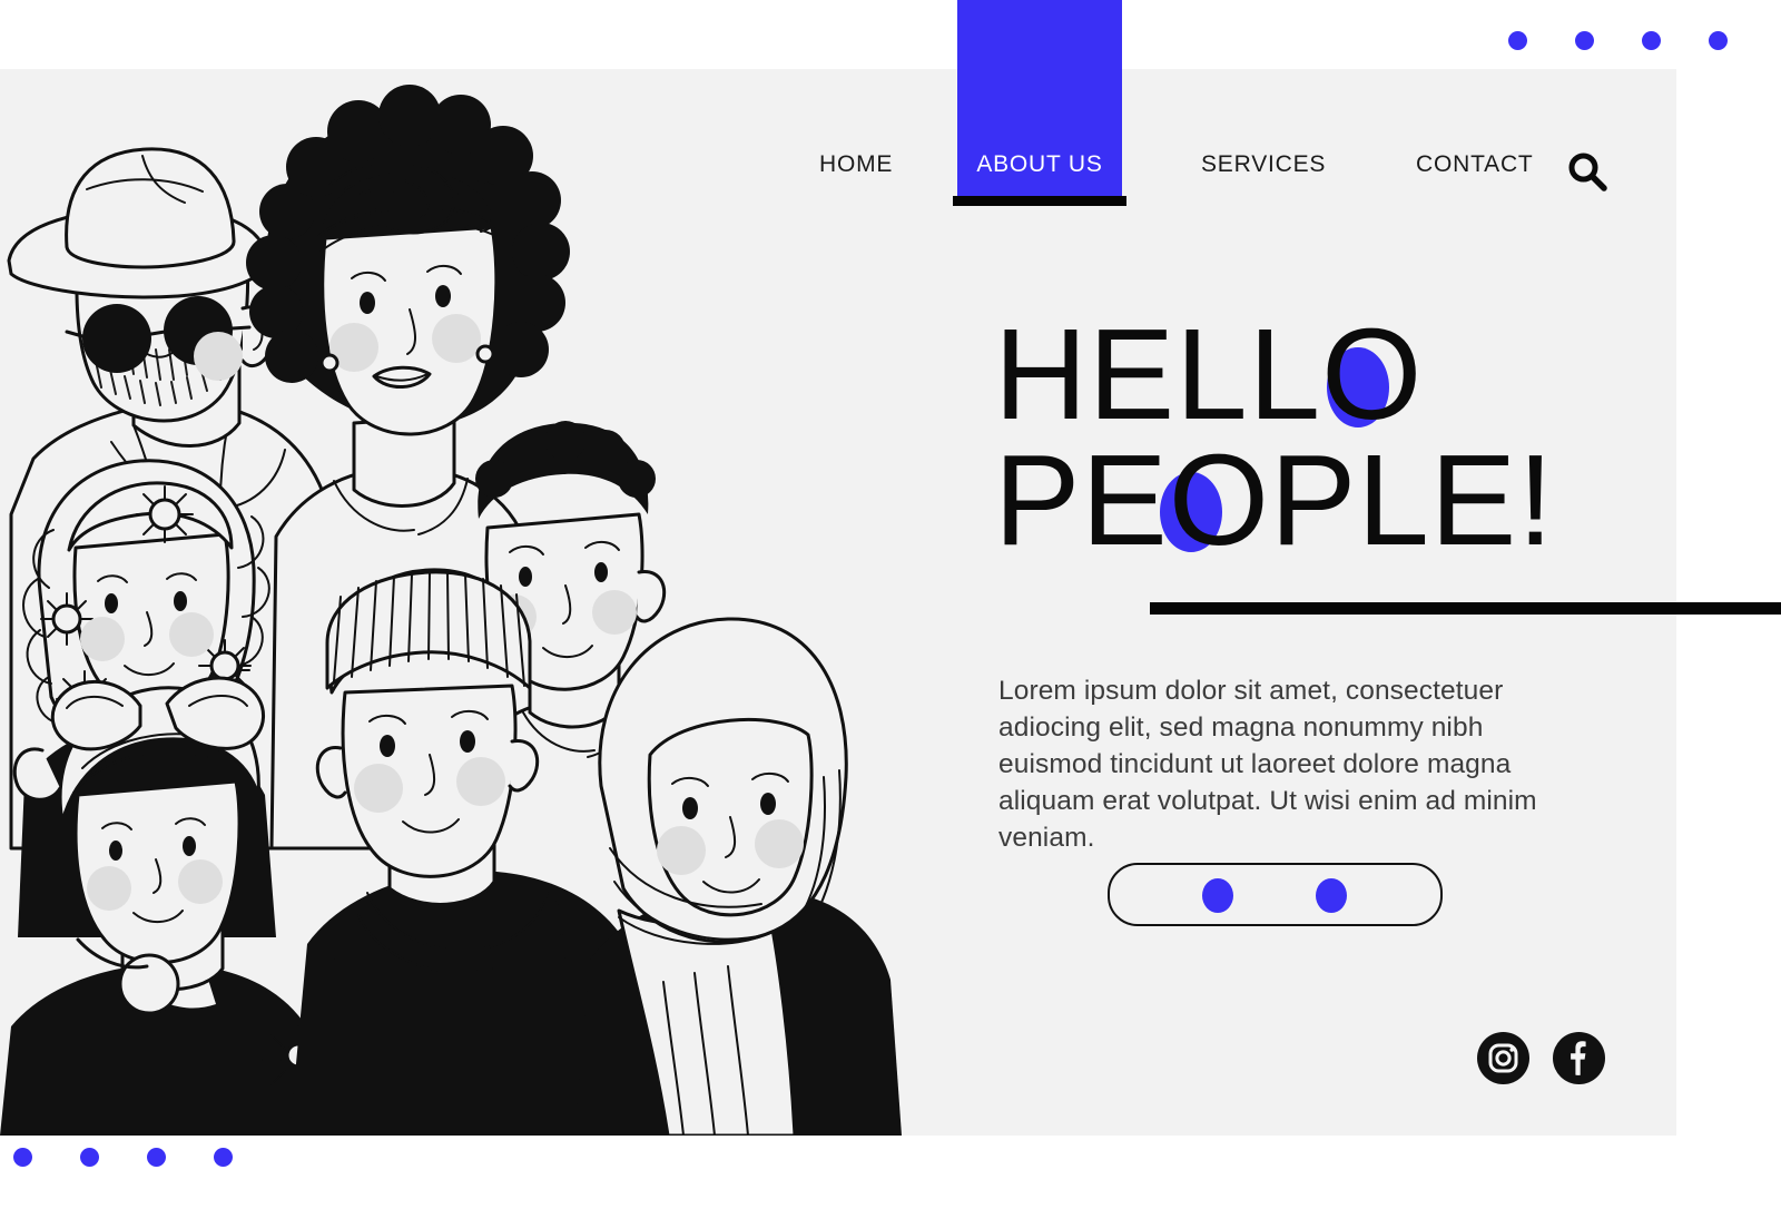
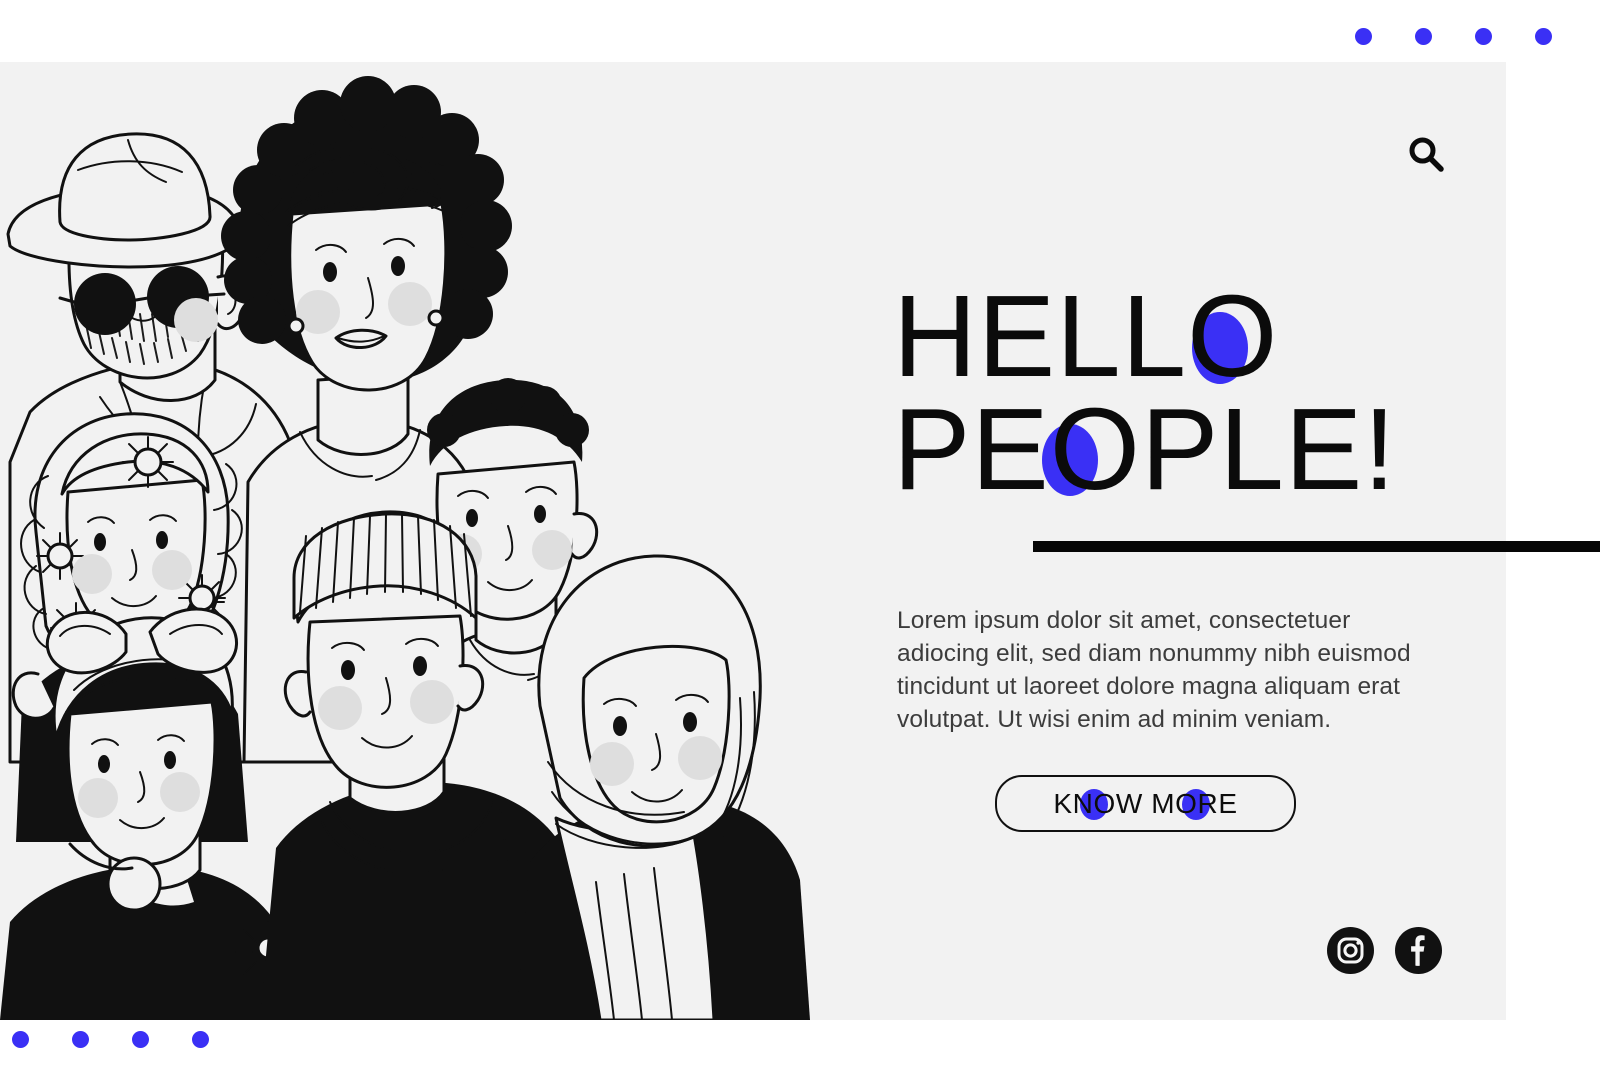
- HOME
- ABOUT US
- SERVICES
- CONTACT
  HELLO
  PEOPLE!
- Lorem ipsum dolor sit amet, consectetuer adiocing elit, sed magna nonummy nibh euismod tincidunt ut laoreet dolore magna aliquam erat volutpat. Ut wisi enim ad minim veniam.
+ Lorem ipsum dolor sit amet, consectetuer adiocing elit, sed diam nonummy nibh euismod tincidunt ut laoreet dolore magna aliquam erat volutpat. Ut wisi enim ad minim veniam.
+ KNOW MORE
